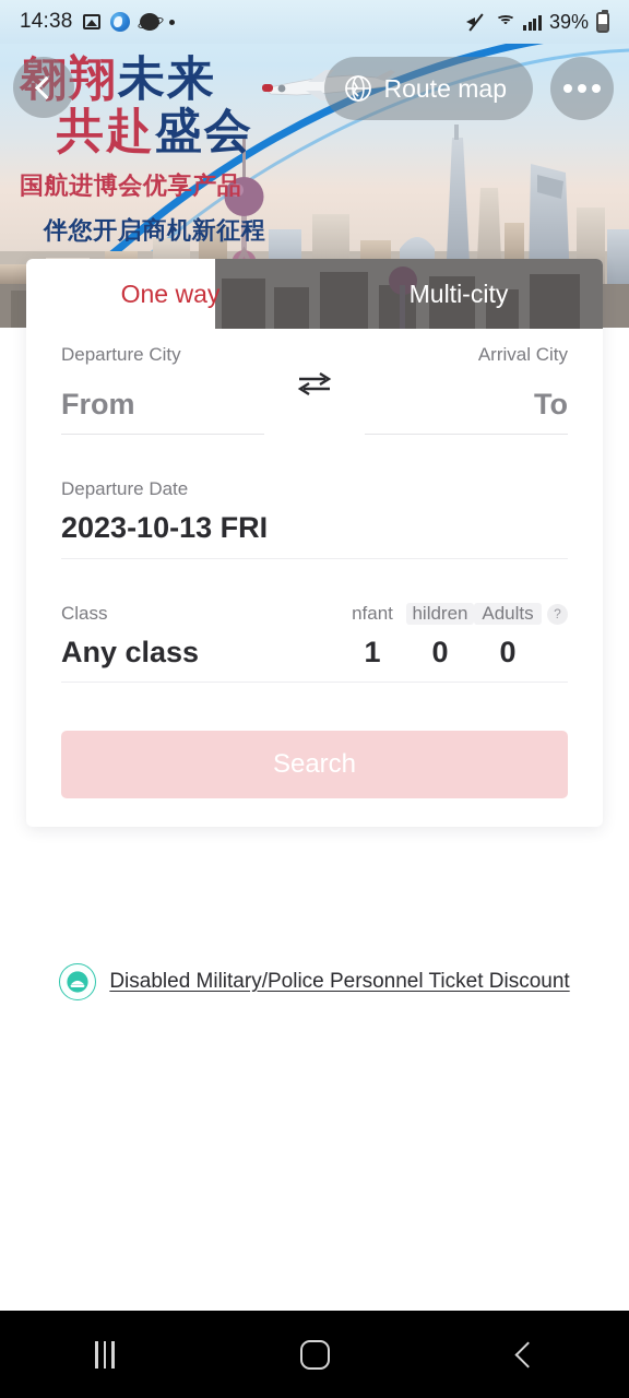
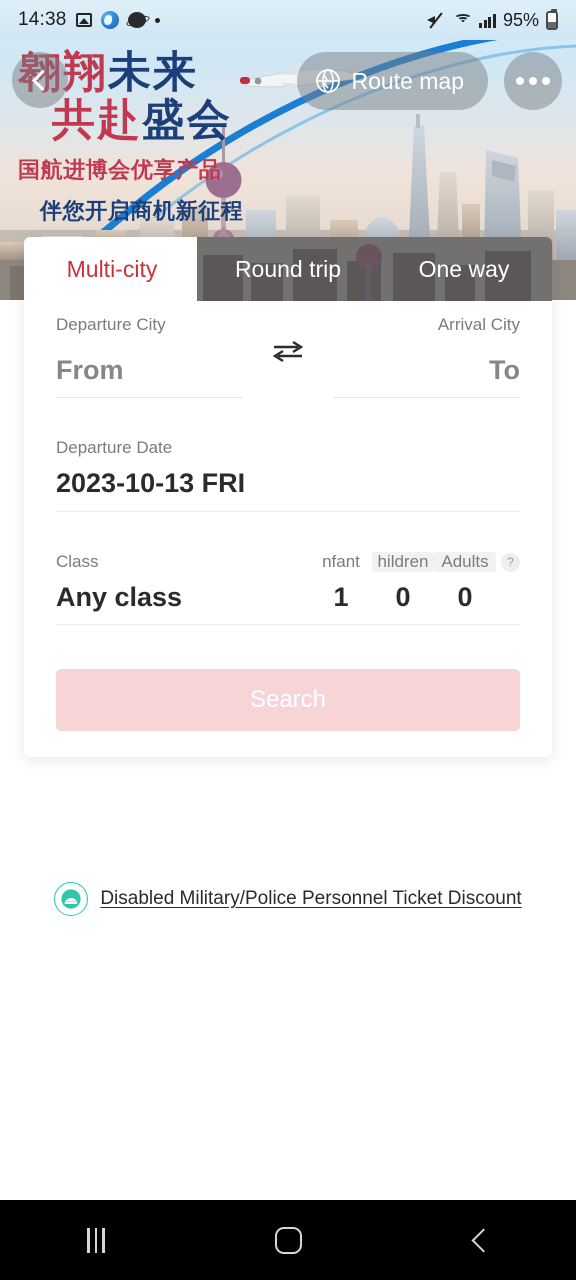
  翱翔未来
  共赴盛会
  国航进博会优享产品
  伴您开启商机新征程
  Route map
  14:38
- 39%
+ 95%
- One way
+ Multi-city
+ Round trip
- Multi-city
+ One way
  Departure City
  From
  Arrival City
  To
  Departure Date
  2023-10-13 FRI
  Class
  Any class
  nfant
  hildren
  Adults
  ?
  1
  0
  0
  Search
  Disabled Military/Police Personnel Ticket Discount
